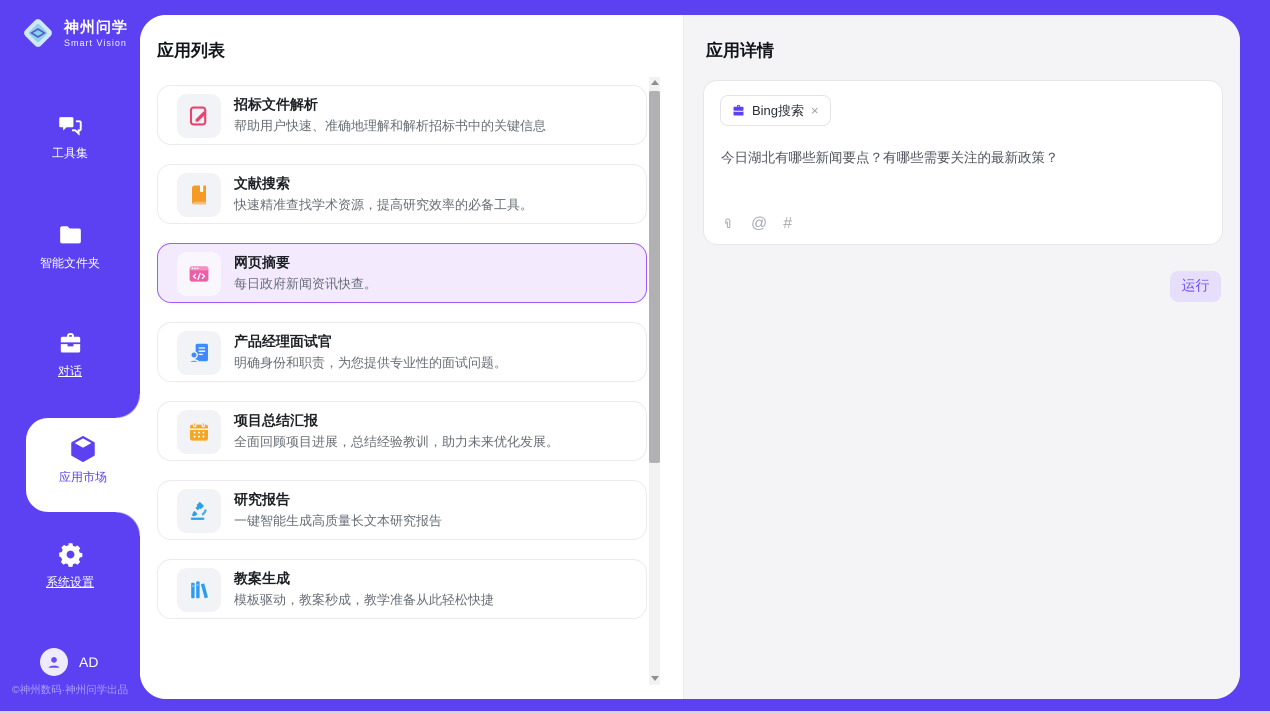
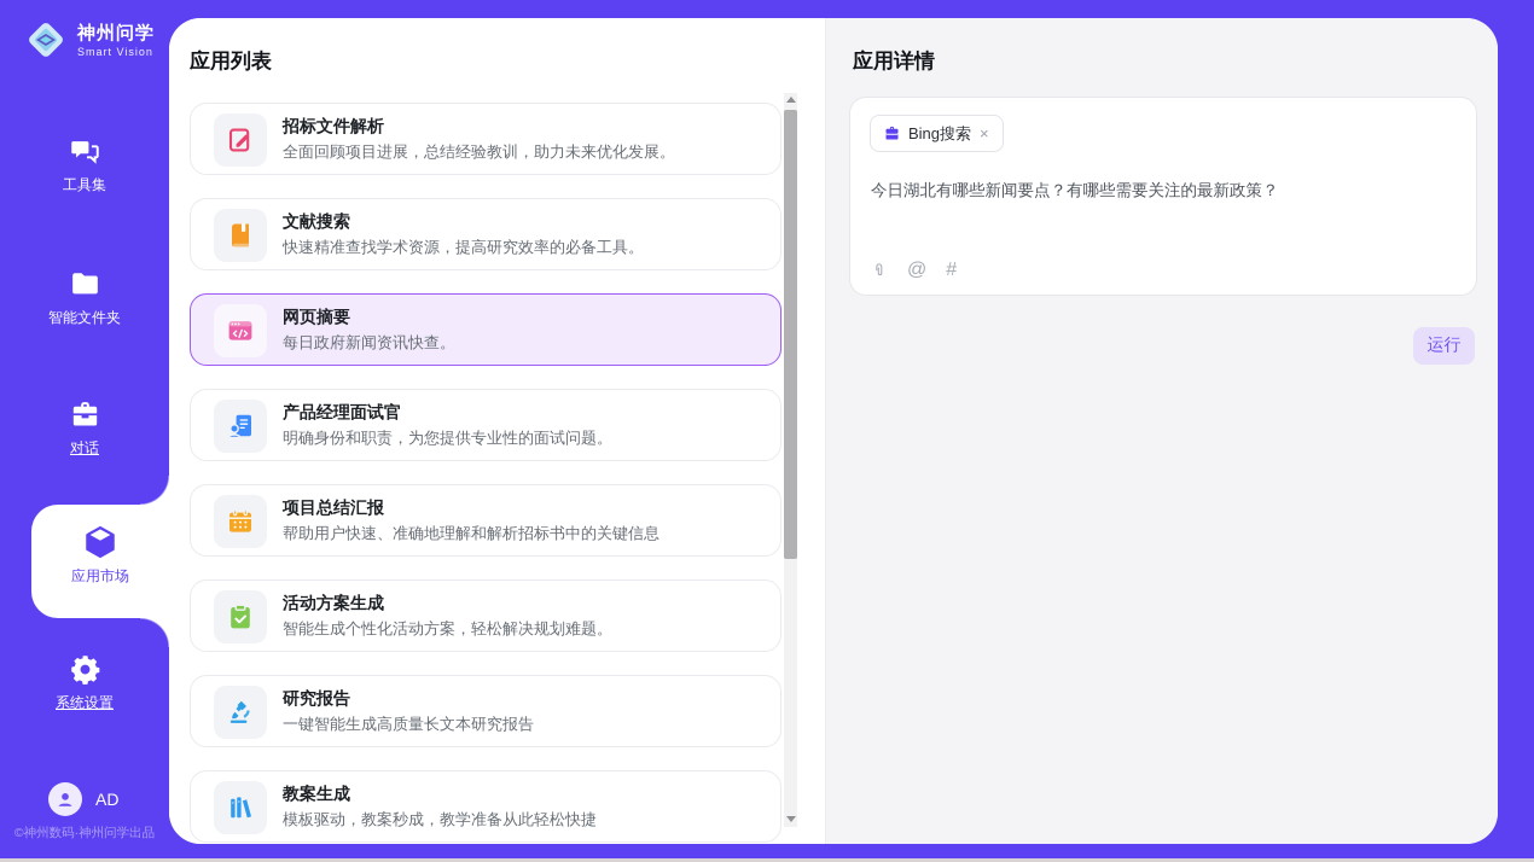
  神州问学
  Smart Vision
  工具集
  智能文件夹
  对话
  应用市场
  系统设置
  AD
  ©神州数码·神州问学出品
  应用列表
  招标文件解析
- 帮助用户快速、准确地理解和解析招标书中的关键信息
+ 全面回顾项目进展，总结经验教训，助力未来优化发展。
  文献搜索
  快速精准查找学术资源，提高研究效率的必备工具。
  网页摘要
  每日政府新闻资讯快查。
  产品经理面试官
  明确身份和职责，为您提供专业性的面试问题。
  项目总结汇报
- 全面回顾项目进展，总结经验教训，助力未来优化发展。
+ 帮助用户快速、准确地理解和解析招标书中的关键信息
+ 活动方案生成
+ 智能生成个性化活动方案，轻松解决规划难题。
  研究报告
  一键智能生成高质量长文本研究报告
  教案生成
  模板驱动，教案秒成，教学准备从此轻松快捷
  应用详情
  Bing搜索
  ×
  今日湖北有哪些新闻要点？有哪些需要关注的最新政策？
  @
  #
  运行
